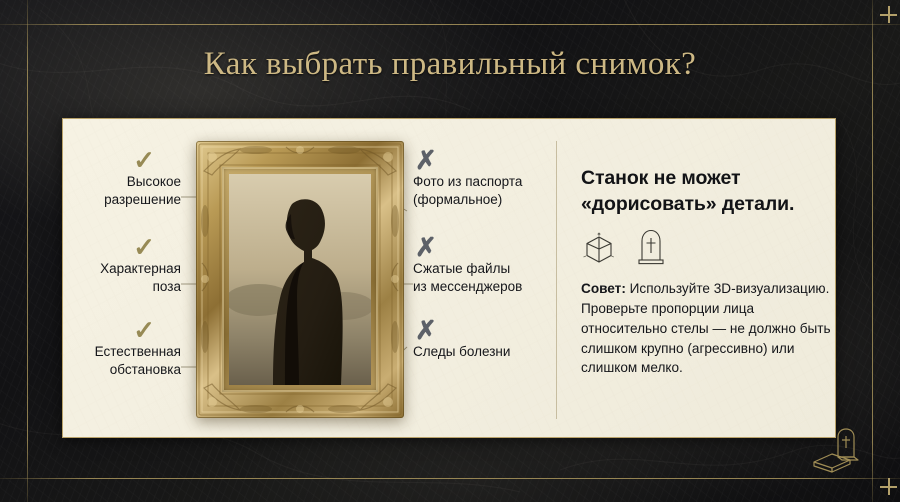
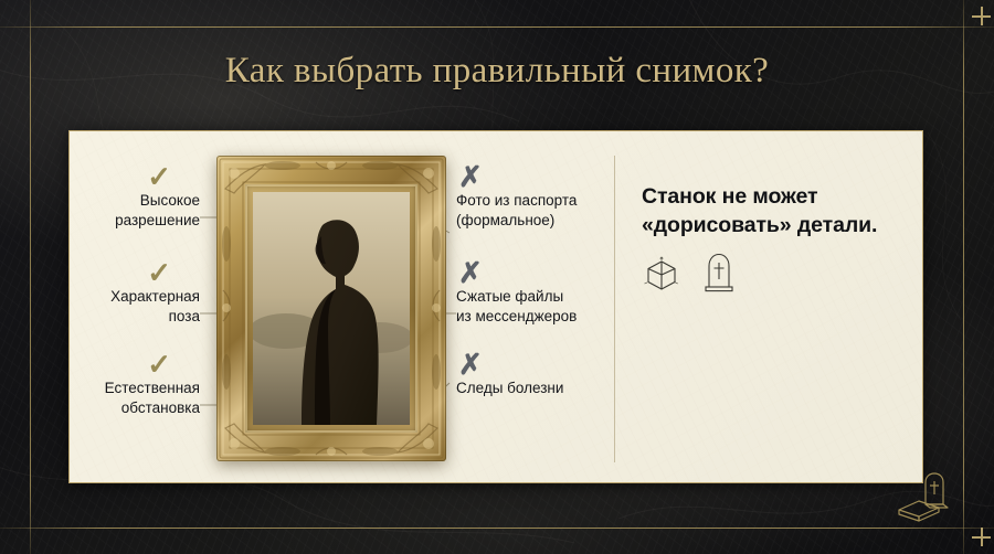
  Как выбрать правильный снимок?
  ✓
  Высокое
  разрешение
  ✓
  Характерная
  поза
  ✓
  Естественная
  обстановка
  ✗
  Фото из паспорта
  (формальное)
  ✗
  Сжатые файлы
  из мессенджеров
  ✗
  Следы болезни
  Станок не может
  «дорисовать» детали.
- Совет: Используйте 3D-визуализацию. Проверьте пропорции лица относительно стелы — не должно быть слишком крупно (агрессивно) или слишком мелко.
